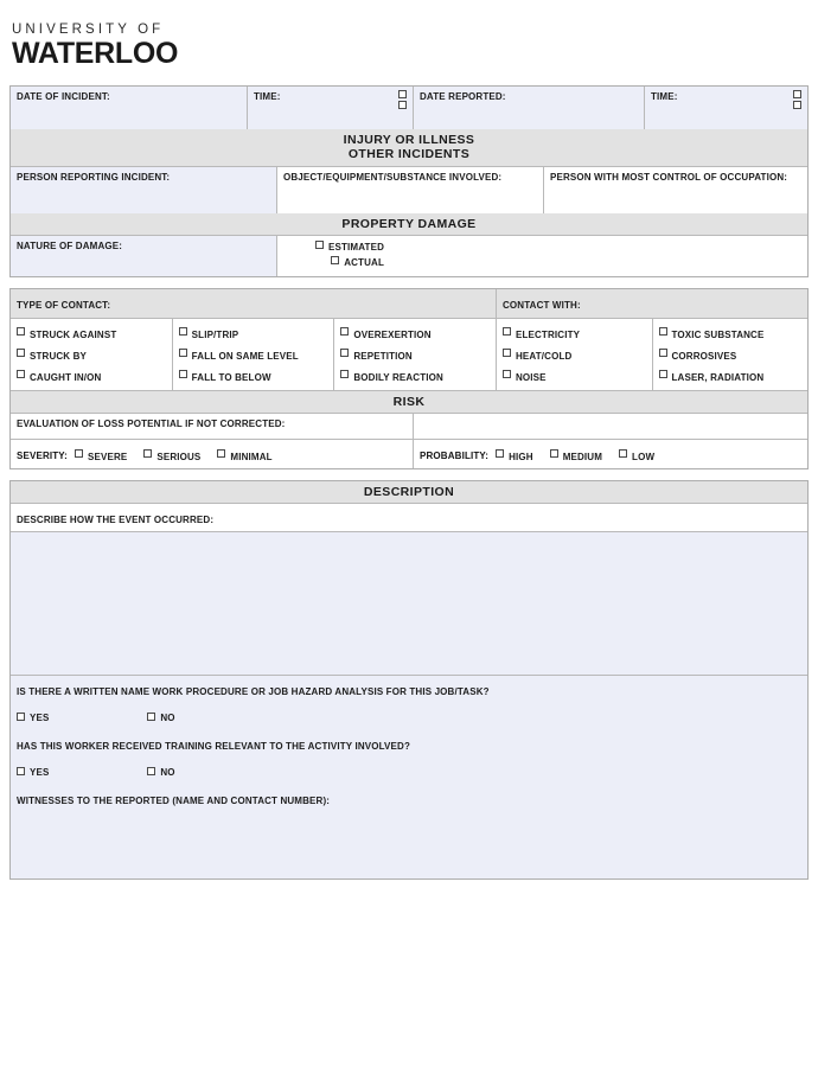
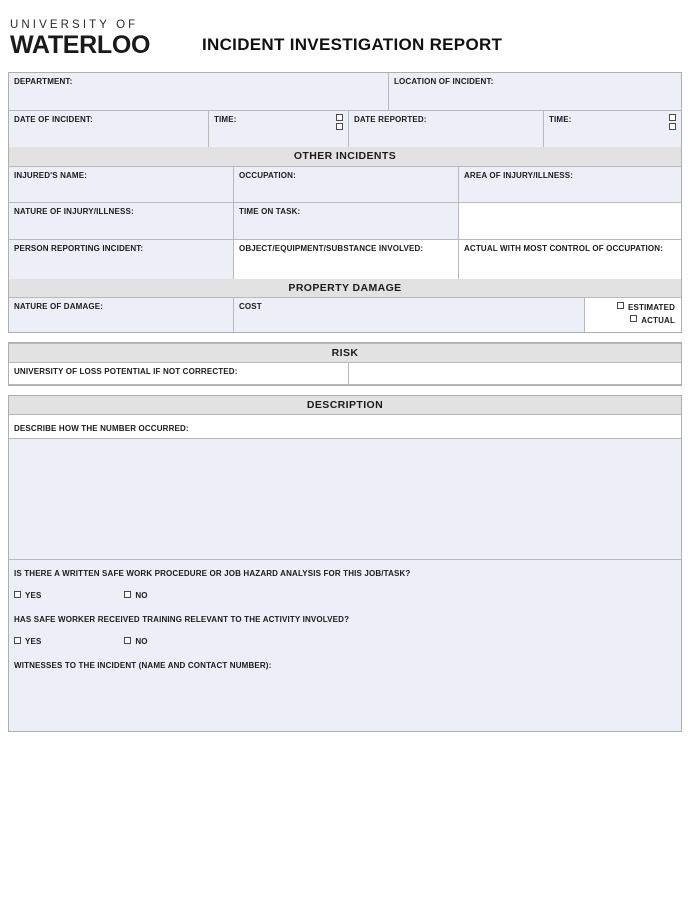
  UNIVERSITY OF
  WATERLOO
+ INCIDENT INVESTIGATION REPORT
+ DEPARTMENT:
+ LOCATION OF INCIDENT:
  DATE OF INCIDENT:
  TIME:
  DATE REPORTED:
  TIME:
- INJURY OR ILLNESS
  OTHER INCIDENTS
+ INJURED'S NAME:
+ OCCUPATION:
+ AREA OF INJURY/ILLNESS:
+ NATURE OF INJURY/ILLNESS:
+ TIME ON TASK:
  PERSON REPORTING INCIDENT:
  OBJECT/EQUIPMENT/SUBSTANCE INVOLVED:
- PERSON WITH MOST CONTROL OF OCCUPATION:
+ ACTUAL WITH MOST CONTROL OF OCCUPATION:
  PROPERTY DAMAGE
  NATURE OF DAMAGE:
+ COST
  ESTIMATED
  ACTUAL
- TYPE OF CONTACT:
- STRUCK AGAINST
- STRUCK BY
- CAUGHT IN/ON
- SLIP/TRIP
- FALL ON SAME LEVEL
- FALL TO BELOW
- OVEREXERTION
- REPETITION
- BODILY REACTION
- CONTACT WITH:
- ELECTRICITY
- HEAT/COLD
- NOISE
- TOXIC SUBSTANCE
- CORROSIVES
- LASER, RADIATION
  RISK
- EVALUATION OF LOSS POTENTIAL IF NOT CORRECTED:
+ UNIVERSITY OF LOSS POTENTIAL IF NOT CORRECTED:
- SEVERITY:
- SEVERE
- SERIOUS
- MINIMAL
- PROBABILITY:
- HIGH
- MEDIUM
- LOW
  DESCRIPTION
- DESCRIBE HOW THE EVENT OCCURRED:
+ DESCRIBE HOW THE NUMBER OCCURRED:
- IS THERE A WRITTEN NAME WORK PROCEDURE OR JOB HAZARD ANALYSIS FOR THIS JOB/TASK?
+ IS THERE A WRITTEN SAFE WORK PROCEDURE OR JOB HAZARD ANALYSIS FOR THIS JOB/TASK?
  YES NO
- HAS THIS WORKER RECEIVED TRAINING RELEVANT TO THE ACTIVITY INVOLVED?
+ HAS SAFE WORKER RECEIVED TRAINING RELEVANT TO THE ACTIVITY INVOLVED?
  YES NO
- WITNESSES TO THE REPORTED (NAME AND CONTACT NUMBER):
+ WITNESSES TO THE INCIDENT (NAME AND CONTACT NUMBER):
